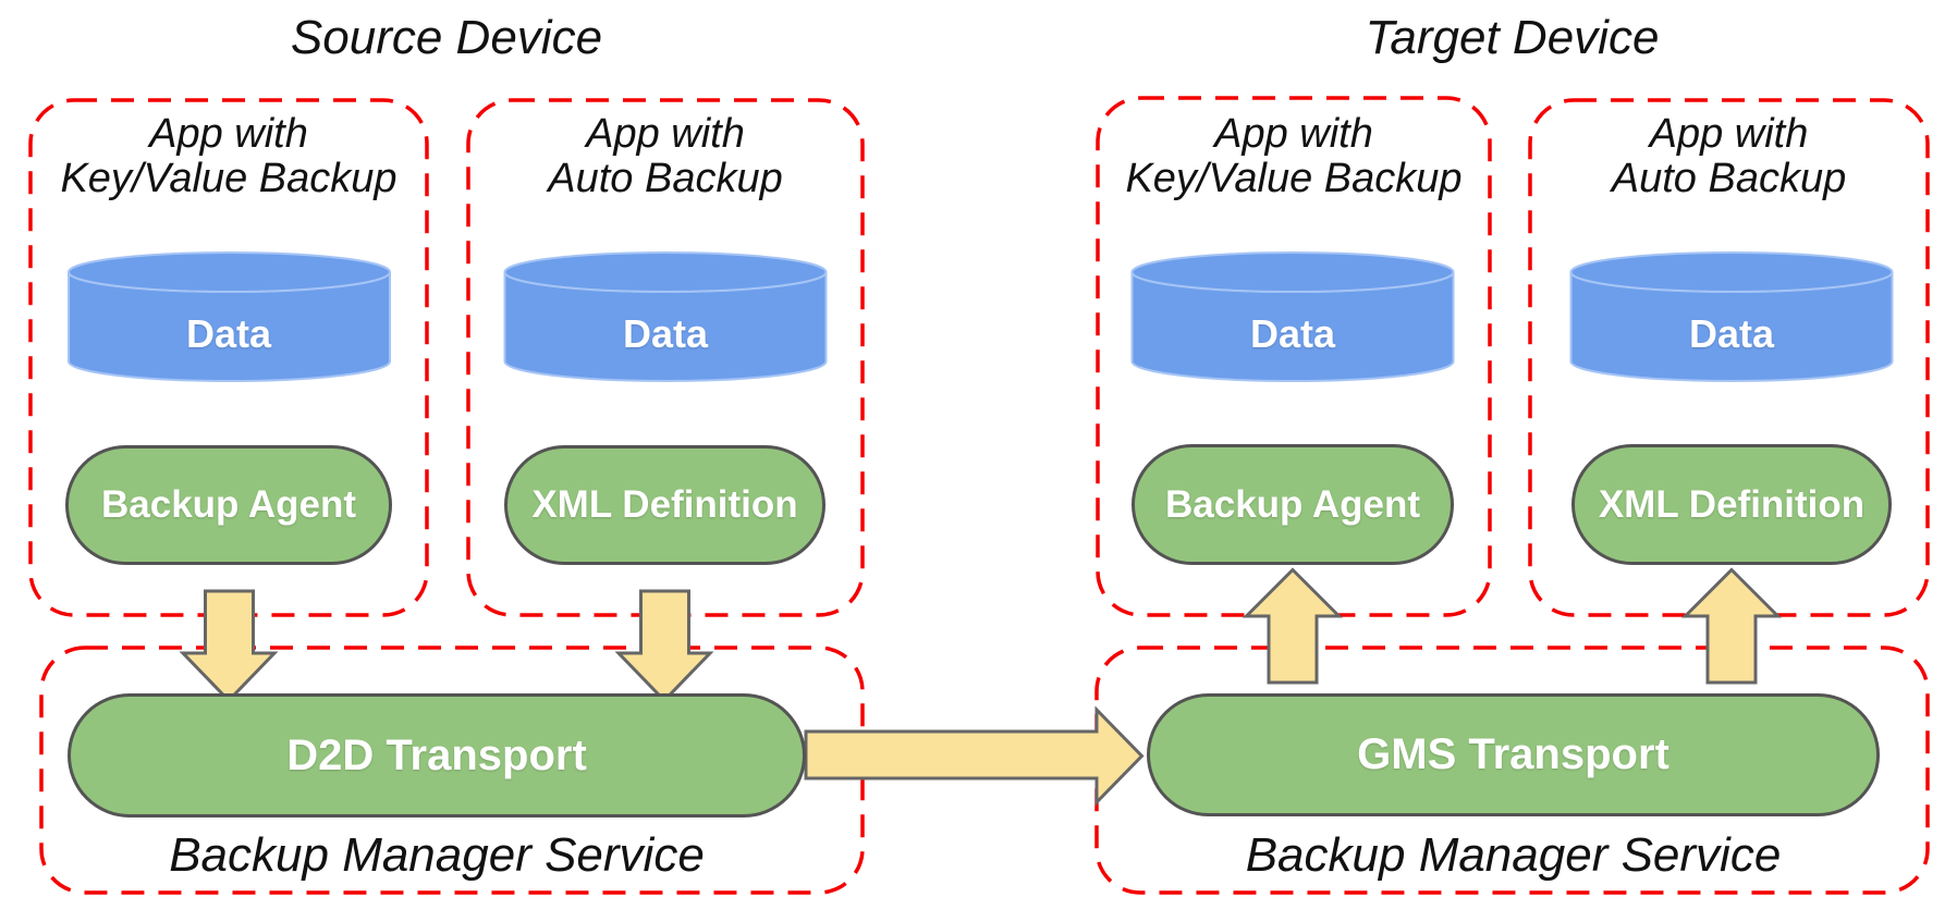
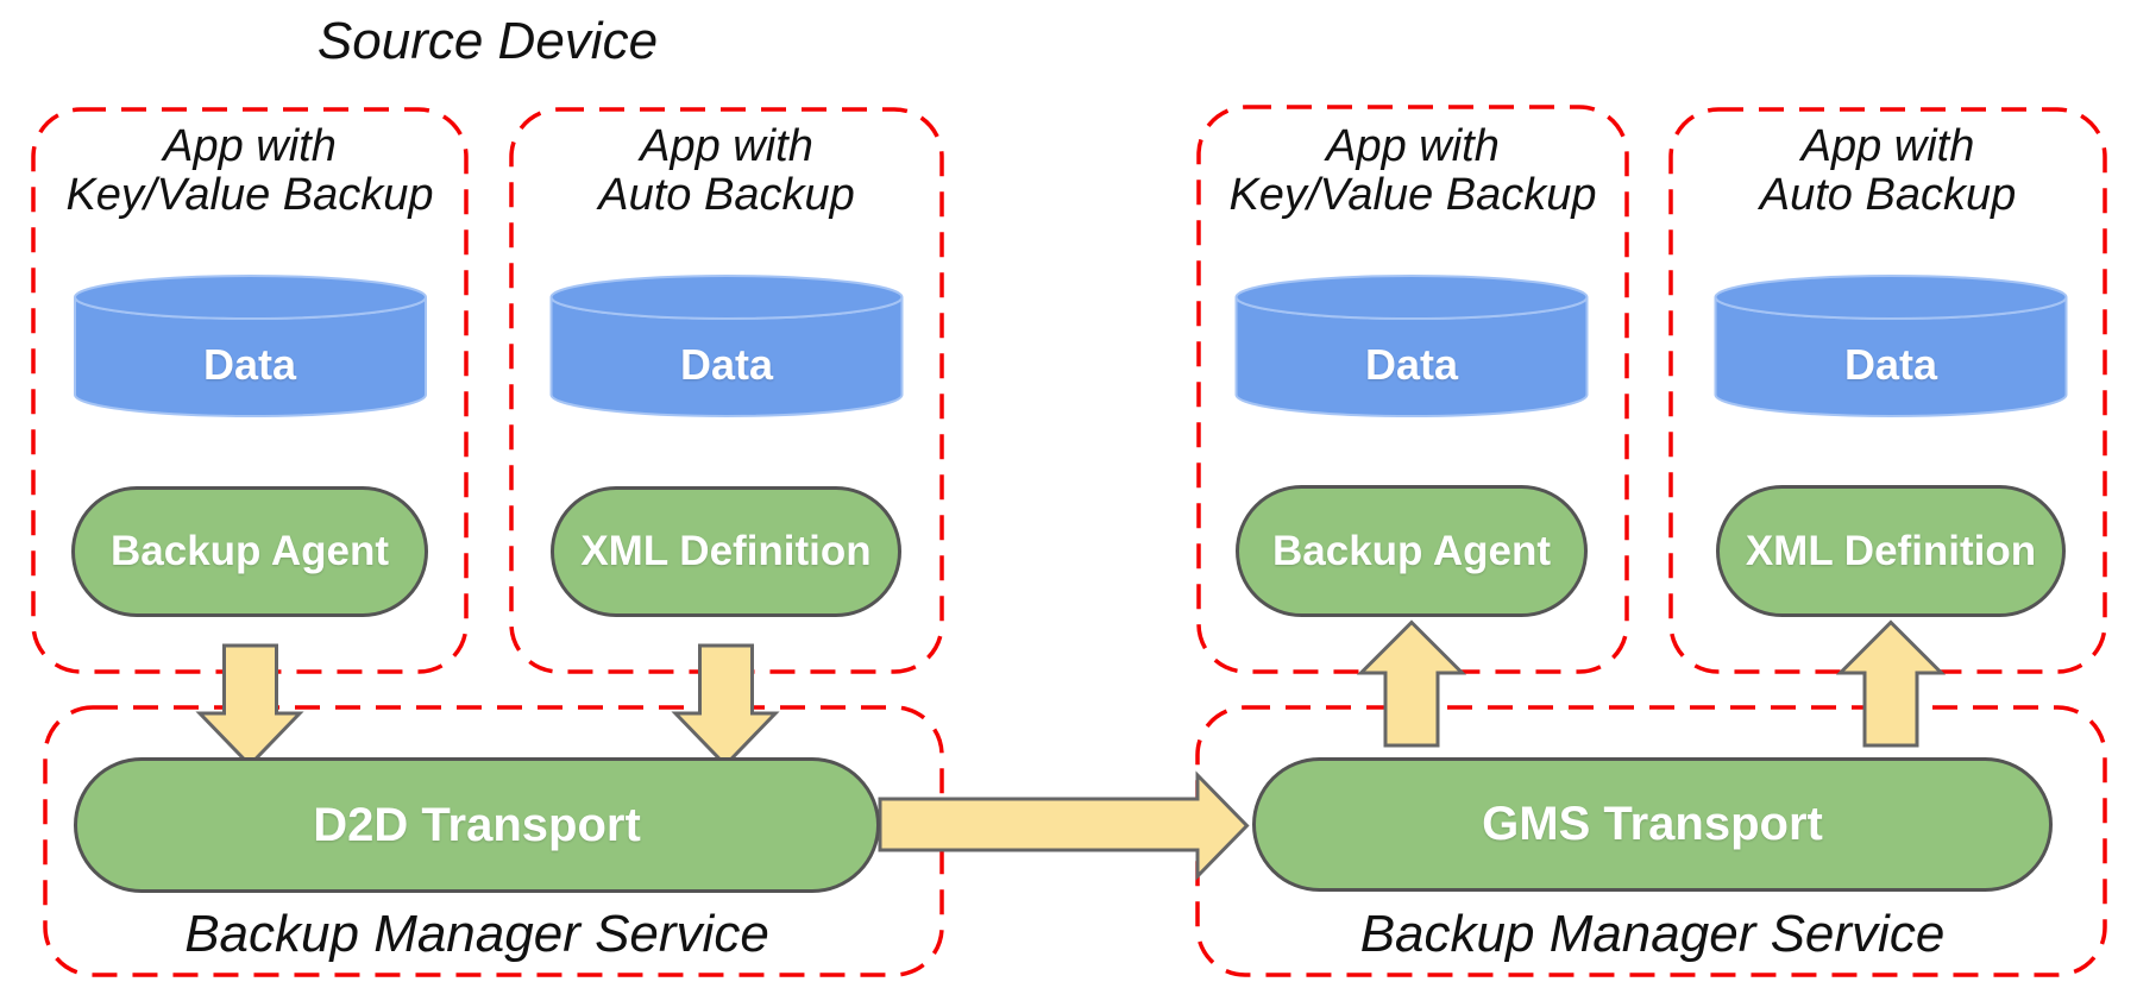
  Source Device
- Target Device
  App with
  Key/Value Backup
  App with
  Auto Backup
  App with
  Key/Value Backup
  App with
  Auto Backup
  Data
  Data
  Data
  Data
  Backup Agent
  XML Definition
  Backup Agent
  XML Definition
  D2D Transport
  GMS Transport
  Backup Manager Service
  Backup Manager Service
